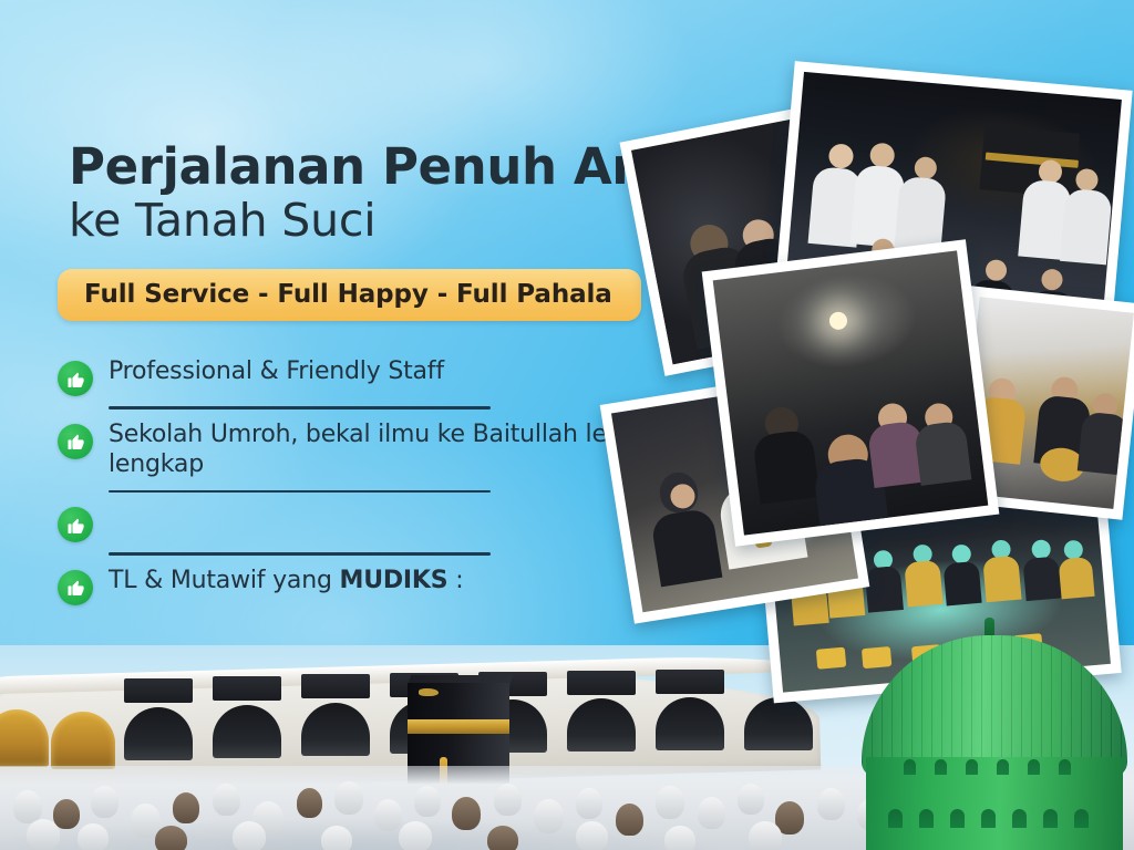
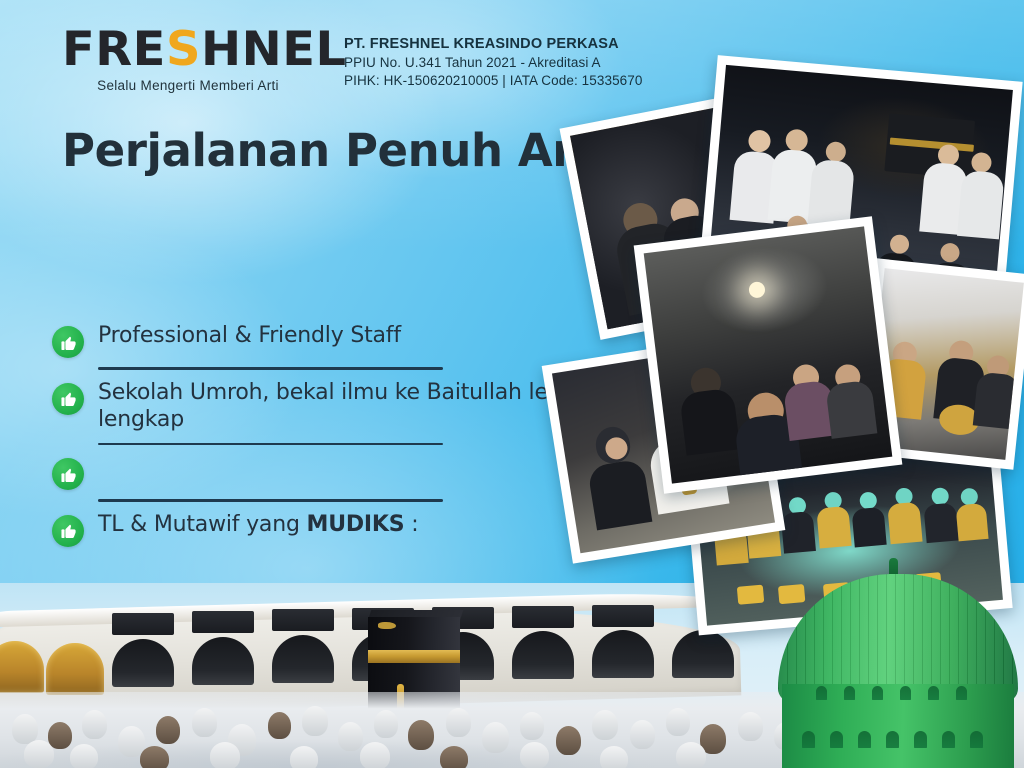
+ FRESHNEL
+ Selalu Mengerti Memberi Arti
+ PT. FRESHNEL KREASINDO PERKASA
+ PPIU No. U.341 Tahun 2021 - Akreditasi A
+ PIHK: HK-150620210005 | IATA Code: 15335670
  Perjalanan Penuh A
- ke Tanah Suci
- Full Service - Full Happy - Full Pahala
  Professional & Friendly Staff
  Sekolah Umroh, bekal ilmu ke Baitullah le lengkap
  TL & Mutawif yang MUDIKS :
